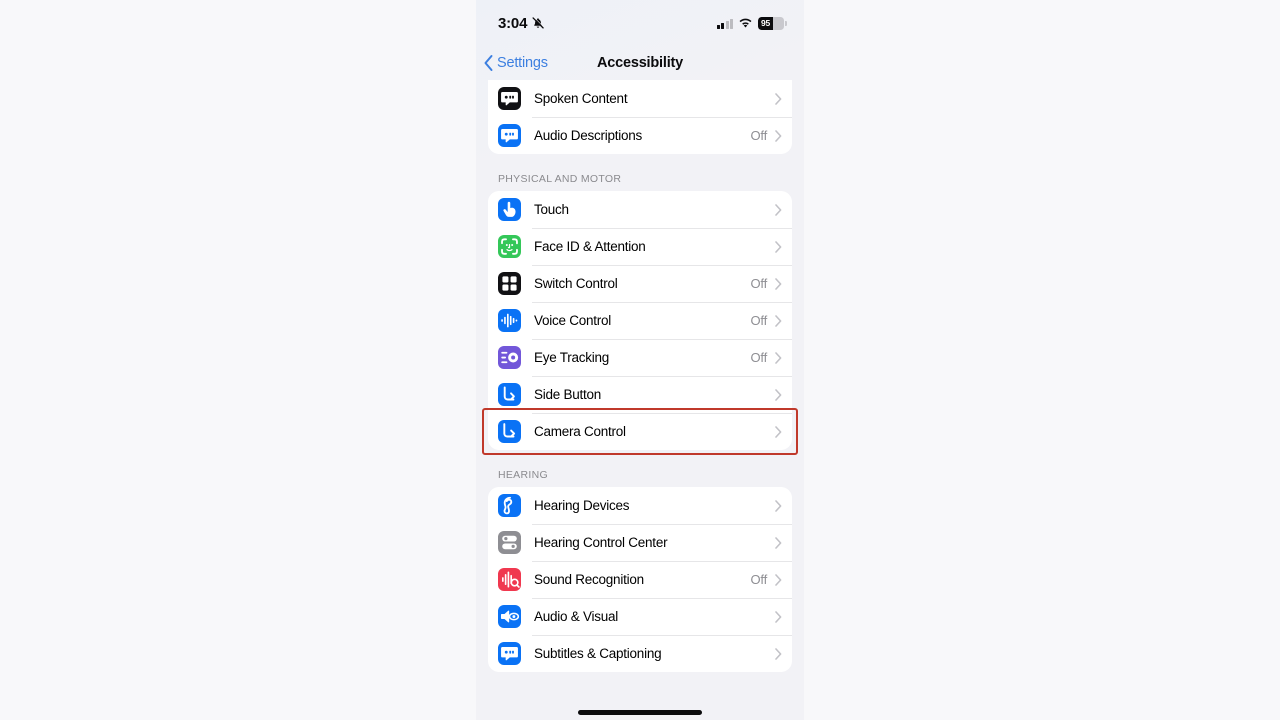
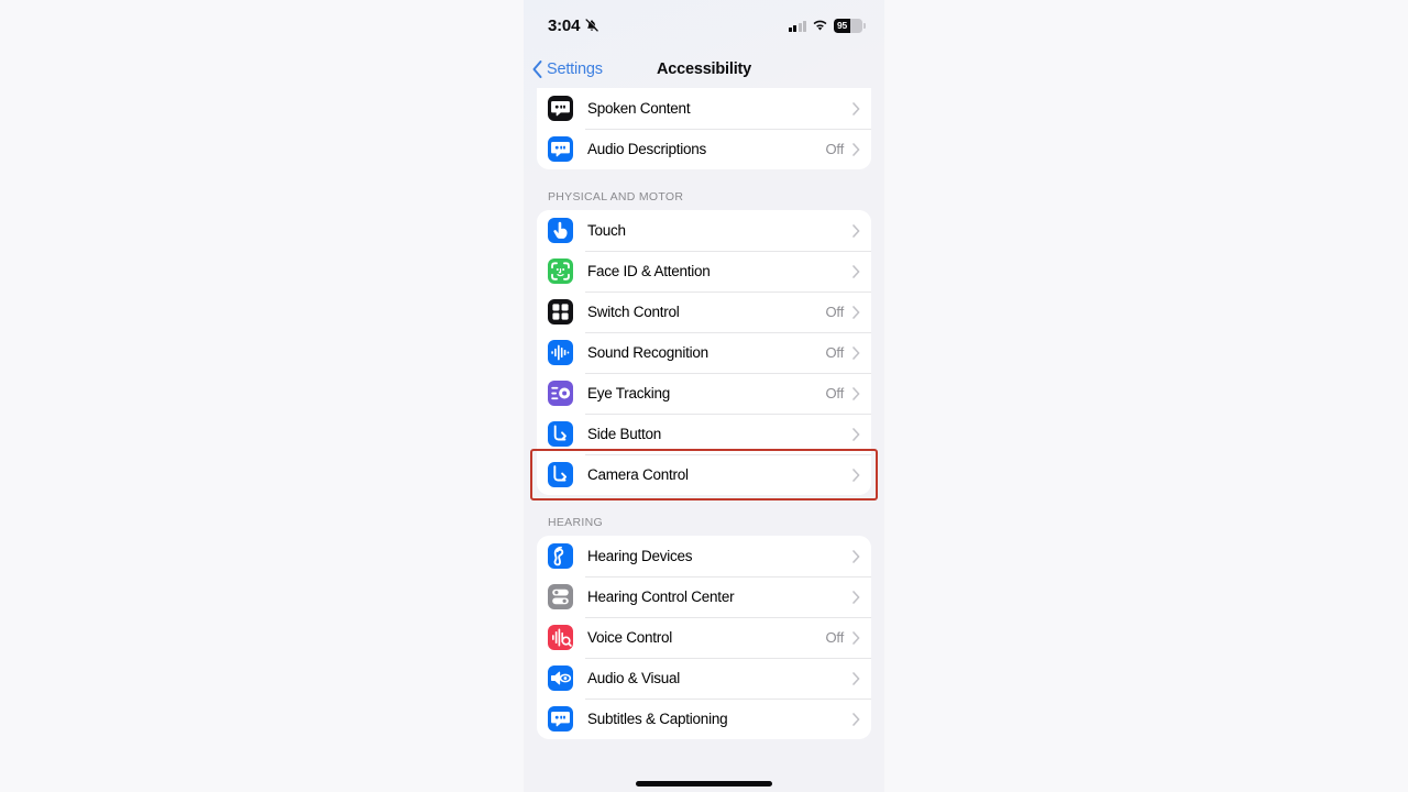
  3:04
  95
  Settings
  Accessibility
  Spoken Content
  Audio Descriptions
  Off
  PHYSICAL AND MOTOR
  Touch
  Face ID & Attention
  Switch Control
  Off
- Voice Control
+ Sound Recognition
  Off
  Eye Tracking
  Off
  Side Button
  Camera Control
  HEARING
  Hearing Devices
  Hearing Control Center
- Sound Recognition
+ Voice Control
  Off
  Audio & Visual
  Subtitles & Captioning
